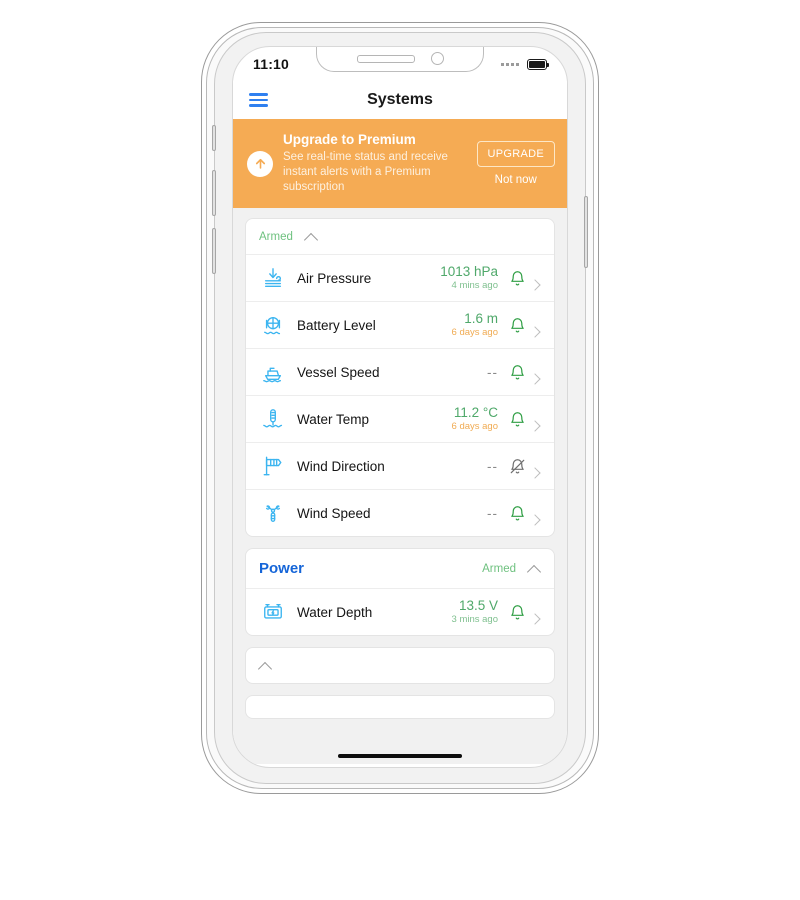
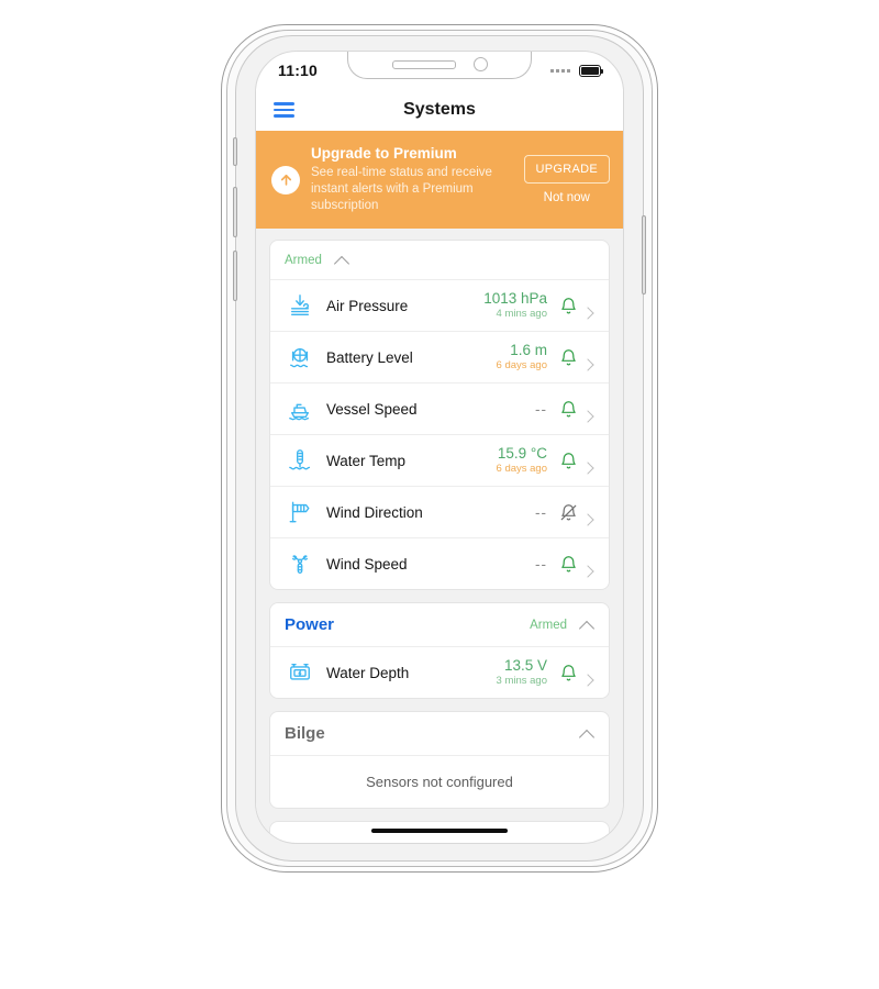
  11:10
  Systems
  Upgrade to Premium
  See real-time status and receive instant alerts with a Premium subscription
  UPGRADE
  Not now
  Armed
  Air Pressure
  1013 hPa
  4 mins ago
  Battery Level
  1.6 m
  6 days ago
  Vessel Speed
  --
  Water Temp
- 11.2 °C
+ 15.9 °C
  6 days ago
  Wind Direction
  --
  Wind Speed
  --
  Power
  Armed
  Water Depth
  13.5 V
  3 mins ago
+ Bilge
+ Sensors not configured
